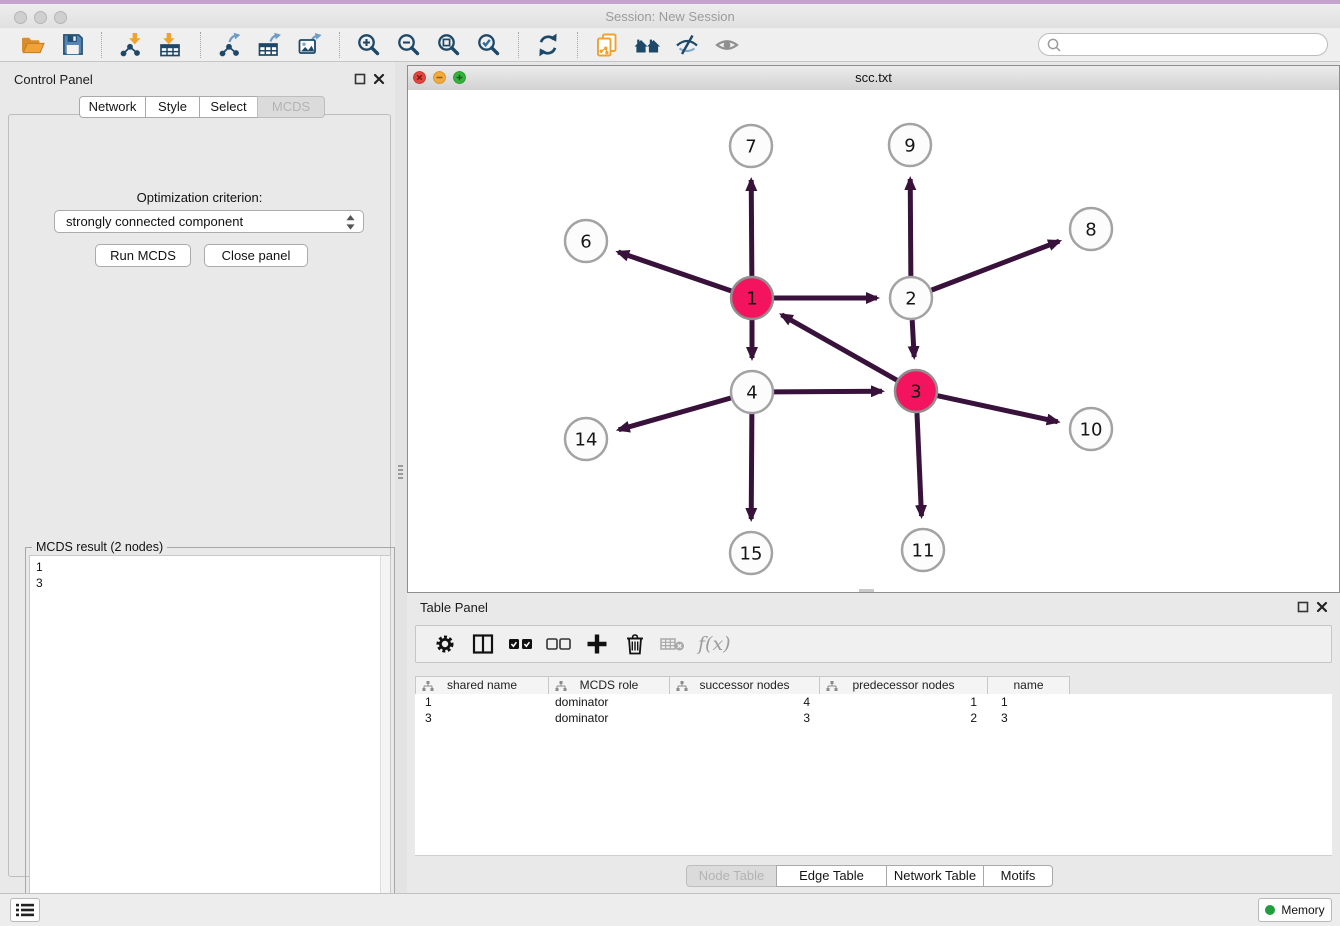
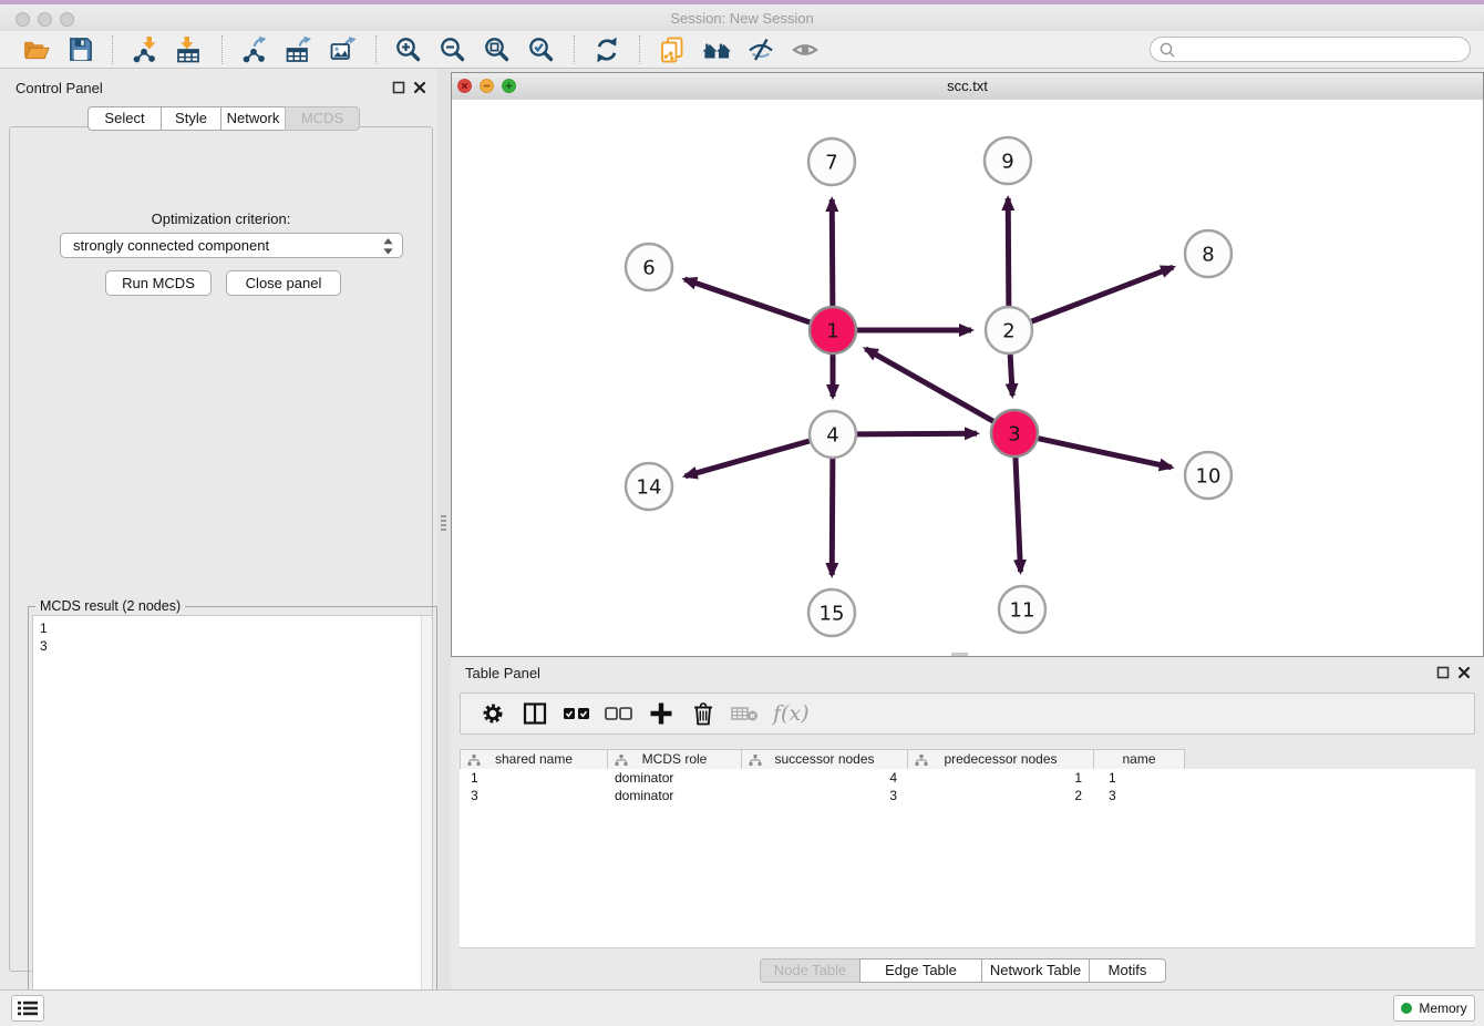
  Session: New Session
  Control Panel
- Network
+ Select
  Style
- Select
+ Network
  MCDS
  Optimization criterion:
  strongly connected component
  Run MCDS
  Close panel
  MCDS result (2 nodes)
  1
  3
  scc.txt
  1
  2
  3
  4
  6
  7
  8
  9
  10
  11
  14
  15
  Table Panel
  f(x)
  shared name
  MCDS role
  successor nodes
  predecessor nodes
  name
  1
  dominator
  4
  1
  1
  3
  dominator
  3
  2
  3
  Node Table
  Edge Table
  Network Table
  Motifs
  Memory
